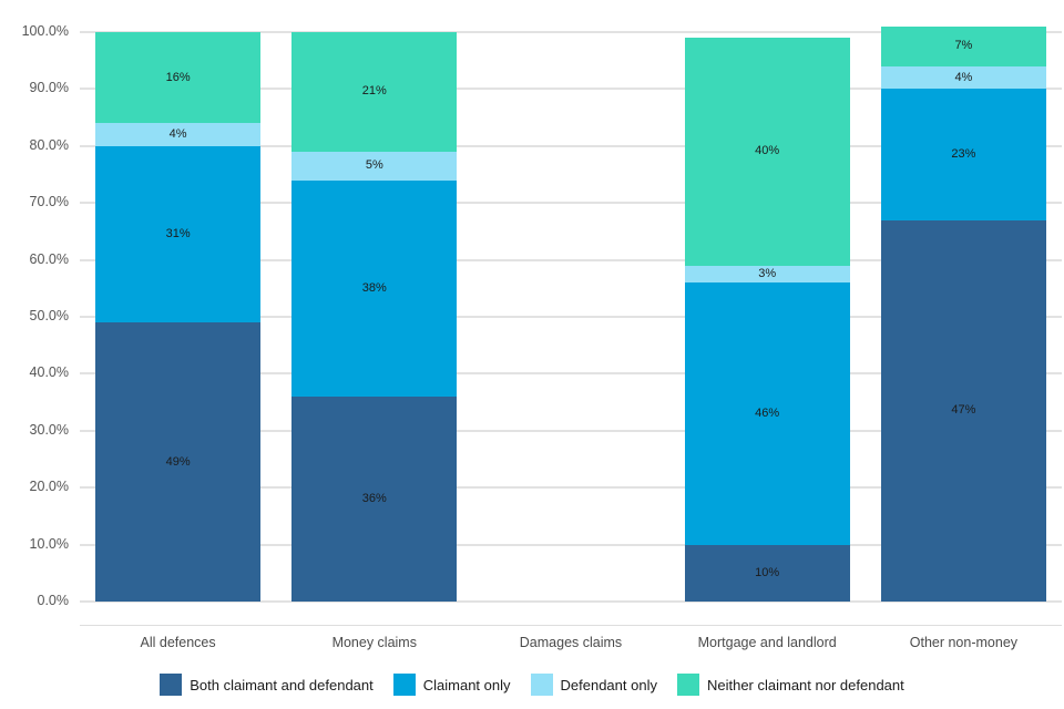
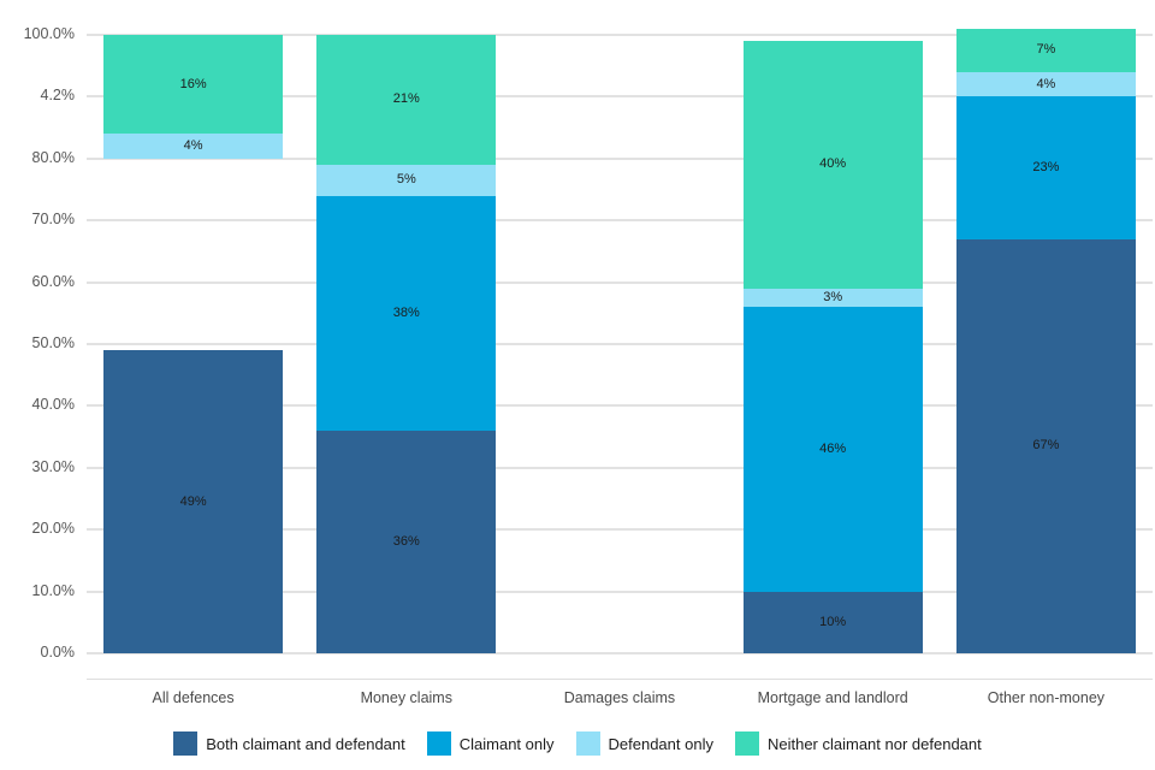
  0.0%
  10.0%
  20.0%
  30.0%
  40.0%
  50.0%
  60.0%
  70.0%
  80.0%
- 90.0%
+ 4.2%
  100.0%
  49%
- 31%
  4%
  16%
  36%
  38%
  5%
  21%
  10%
  46%
  3%
  40%
- 47%
+ 67%
  23%
  4%
  7%
  All defences
  Money claims
  Damages claims
  Mortgage and landlord
  Other non-money
  Both claimant and defendant
  Claimant only
  Defendant only
  Neither claimant nor defendant
